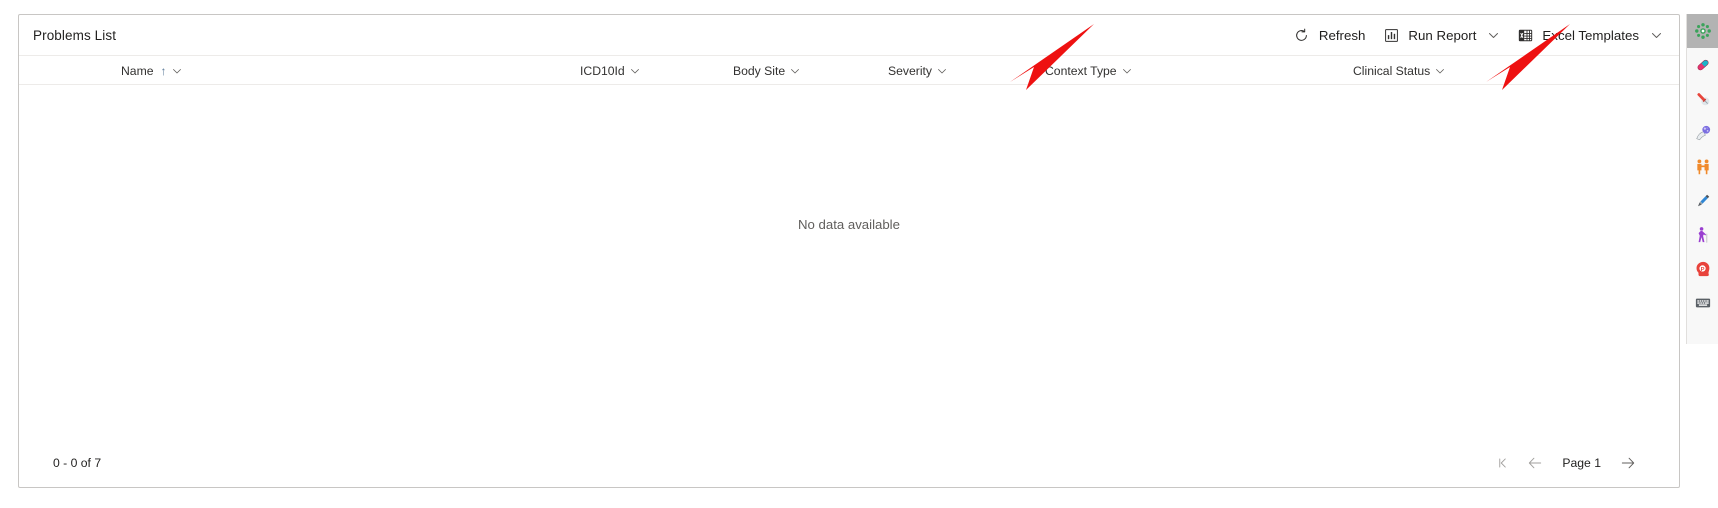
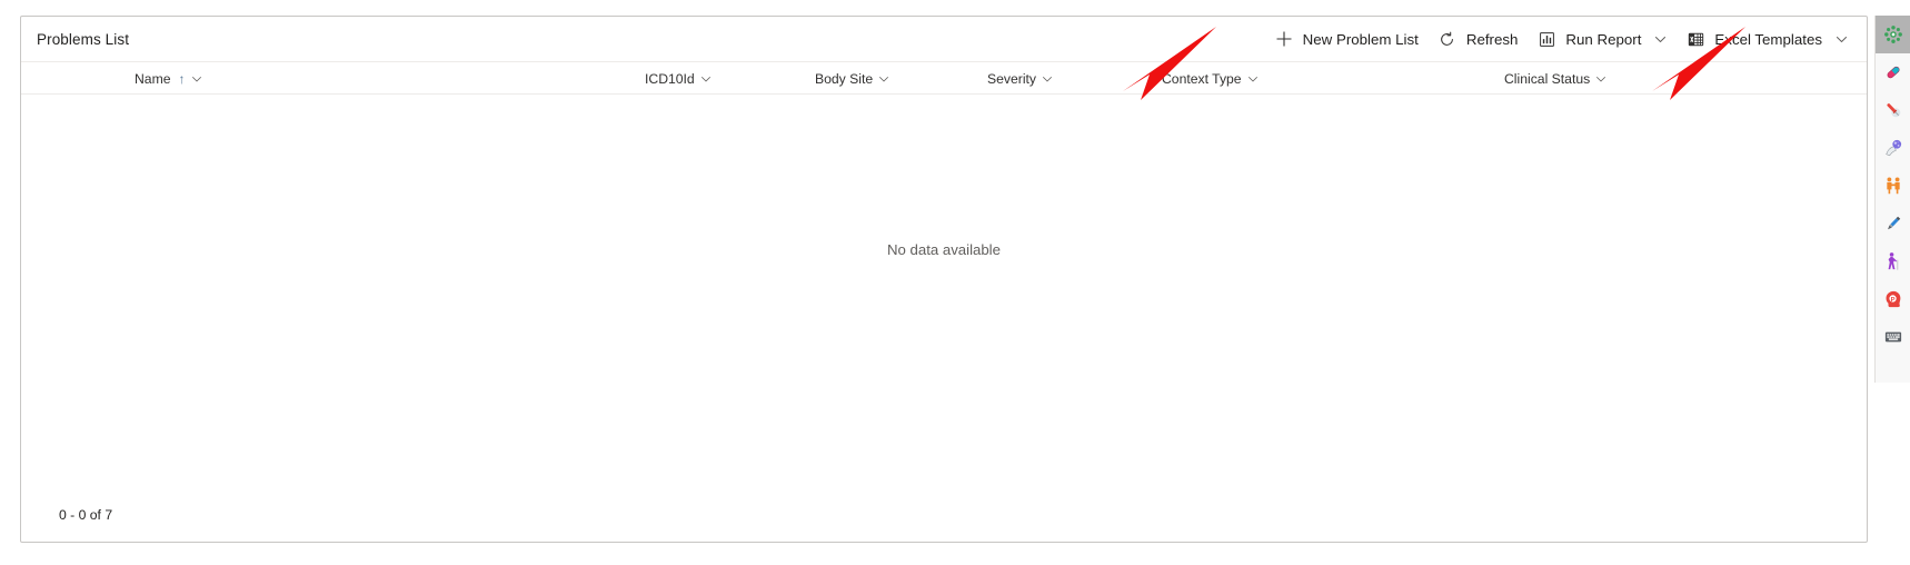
  Problems List
+ New Problem List
  Refresh
  Run Report
  Ecel Templates
  Name
  ↑
  ICD10Id
  Body Site
  Severity
  Context Type
  Clinical Status
  No data available
  0 - 0 of 7
- Page 1
